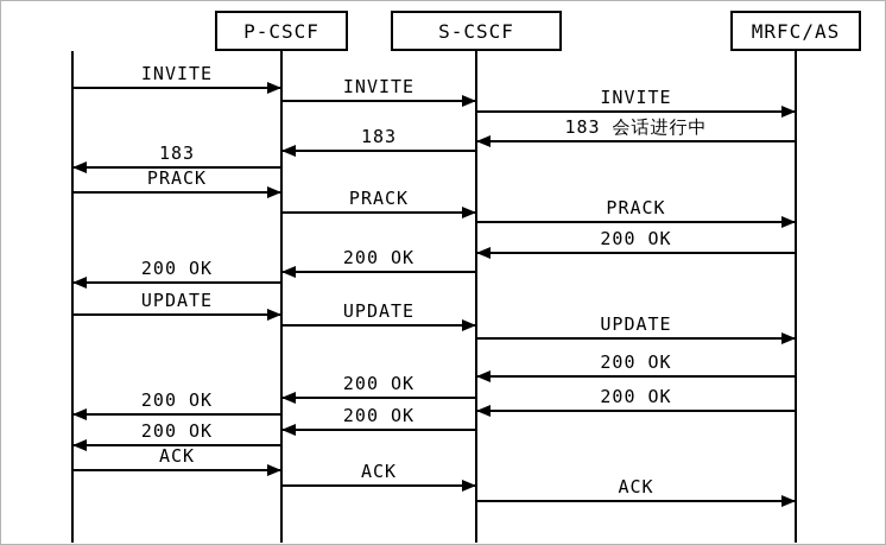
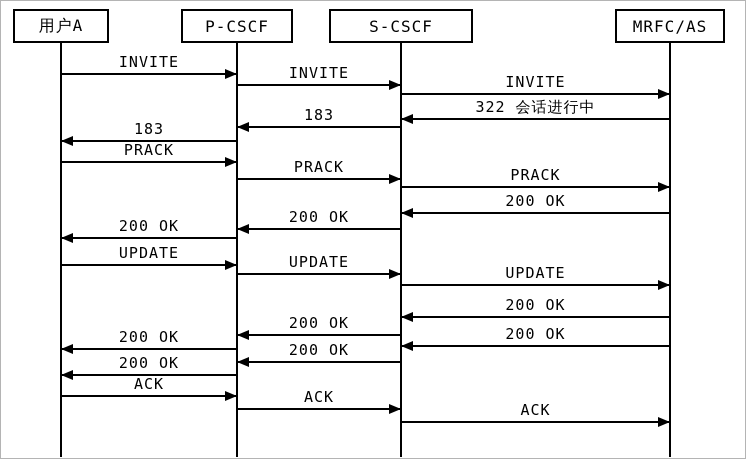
+ 用户A
  P-CSCF
  S-CSCF
  MRFC/AS
  INVITE
  INVITE
  INVITE
- 183 会话进行中
+ 322 会话进行中
  183
  183
  PRACK
  PRACK
  PRACK
  200 OK
  200 OK
  200 OK
  UPDATE
  UPDATE
  UPDATE
  200 OK
  200 OK
  200 OK
  200 OK
  200 OK
  200 OK
  ACK
  ACK
  ACK
